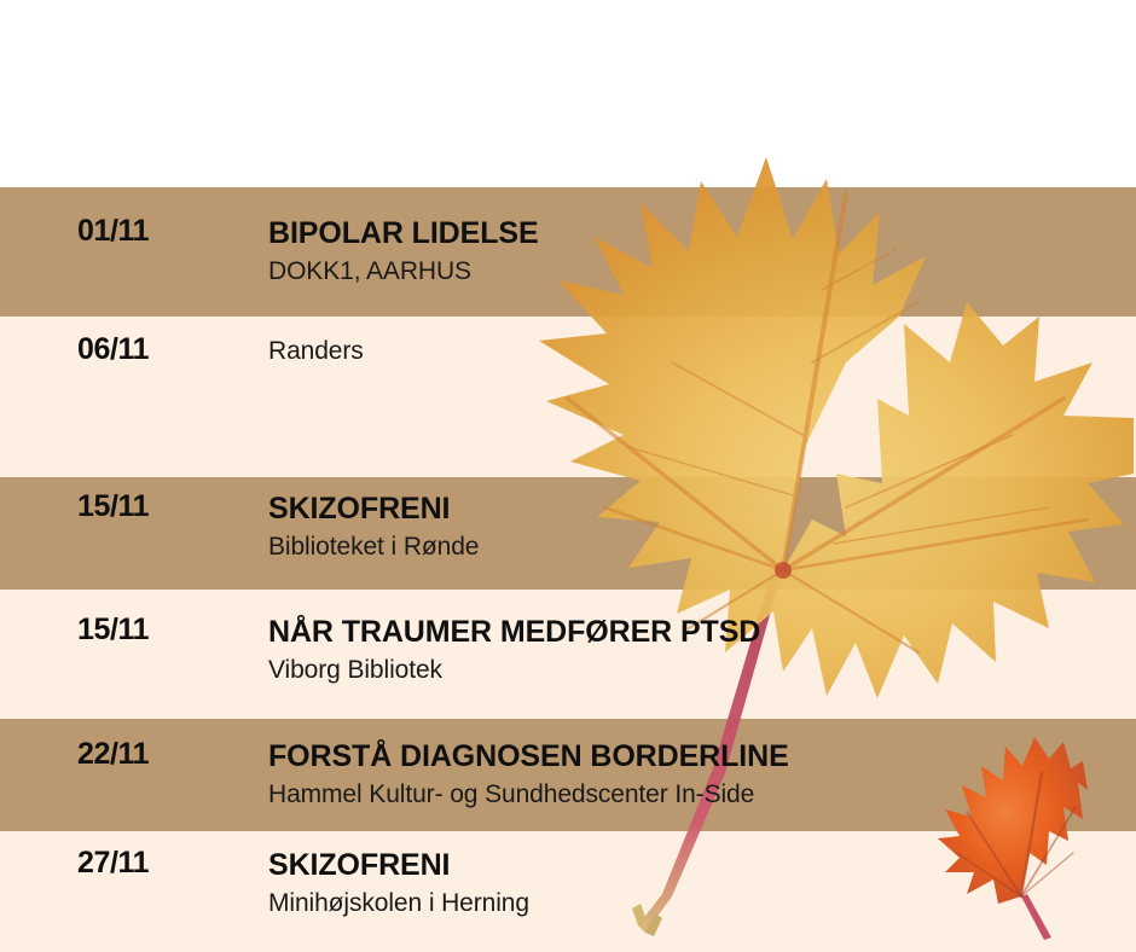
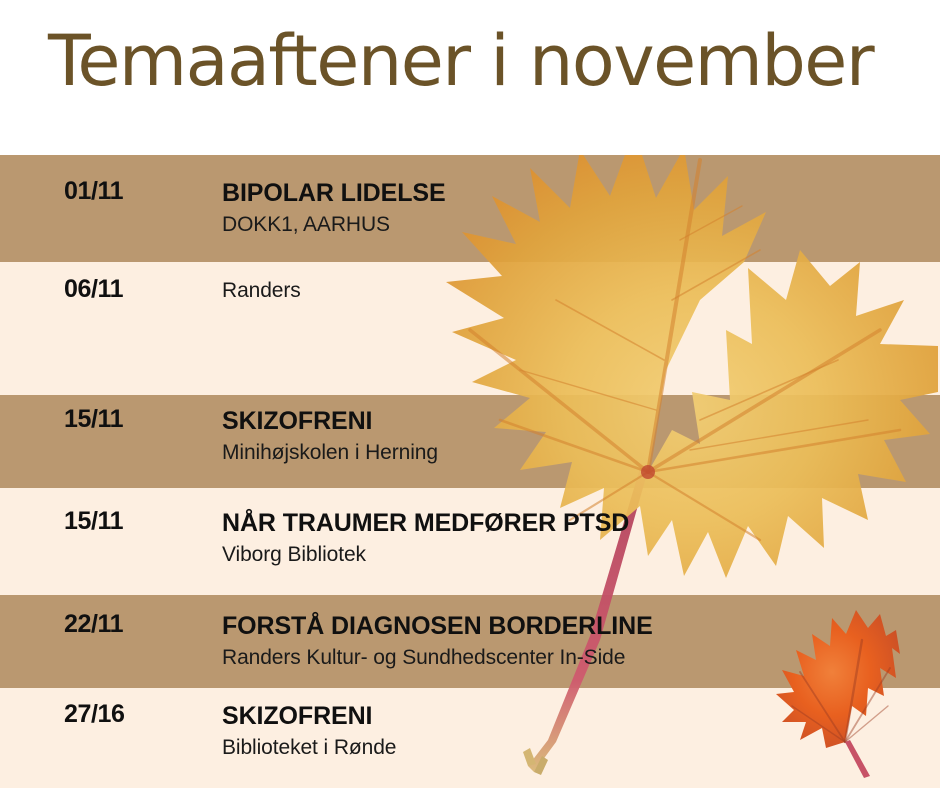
+ Temaaftener i november
  01/11
  BIPOLAR LIDELSE
  DOKK1, AARHUS
  06/11
  Randers
  15/11
  SKIZOFRENI
- Biblioteket i Rønde
+ Minihøjskolen i Herning
  15/11
  NÅR TRAUMER MEDFØRER PTSD
  Viborg Bibliotek
  22/11
  FORSTÅ DIAGNOSEN BORDERLINE
- Hammel Kultur- og Sundhedscenter In-Side
+ Randers Kultur- og Sundhedscenter In-Side
- 27/11
+ 27/16
  SKIZOFRENI
- Minihøjskolen i Herning
+ Biblioteket i Rønde
